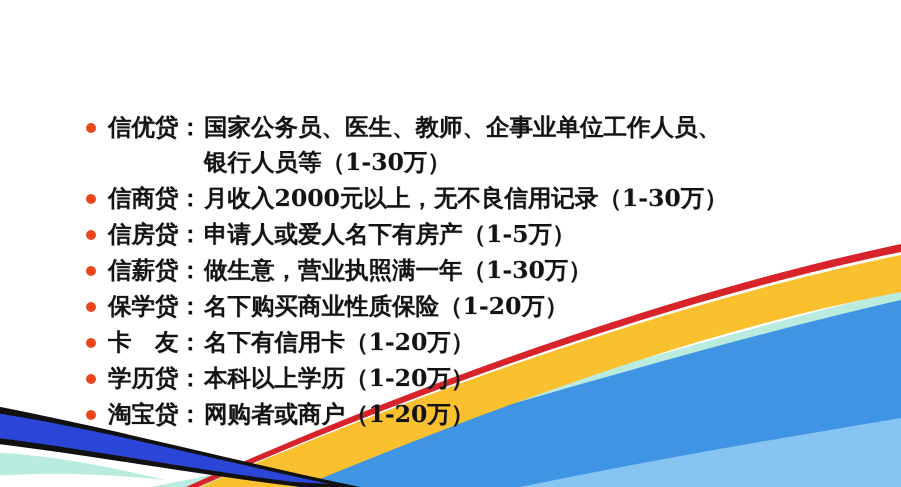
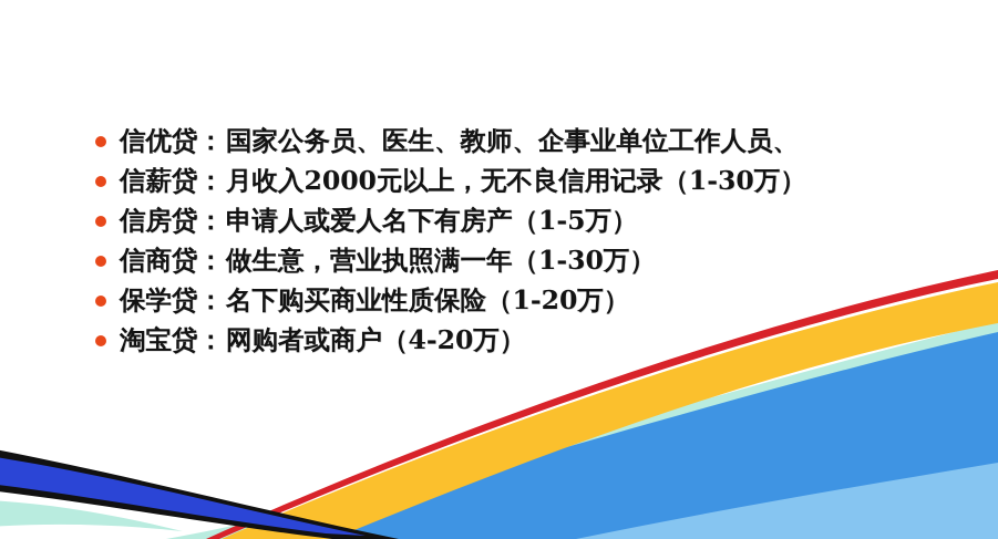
  信优贷：国家公务员、医生、教师、企事业单位工作人员、
- 银行人员等（1-30万）
- 信商贷：月收入2000元以上，无不良信用记录（1-30万）
+ 信薪贷：月收入2000元以上，无不良信用记录（1-30万）
  信房贷：申请人或爱人名下有房产（1-5万）
- 信薪贷：做生意，营业执照满一年（1-30万）
+ 信商贷：做生意，营业执照满一年（1-30万）
  保学贷：名下购买商业性质保险（1-20万）
- 卡 友：名下有信用卡（1-20万）
- 学历贷：本科以上学历（1-20万）
- 淘宝贷：网购者或商户（1-20万）
+ 淘宝贷：网购者或商户（4-20万）
